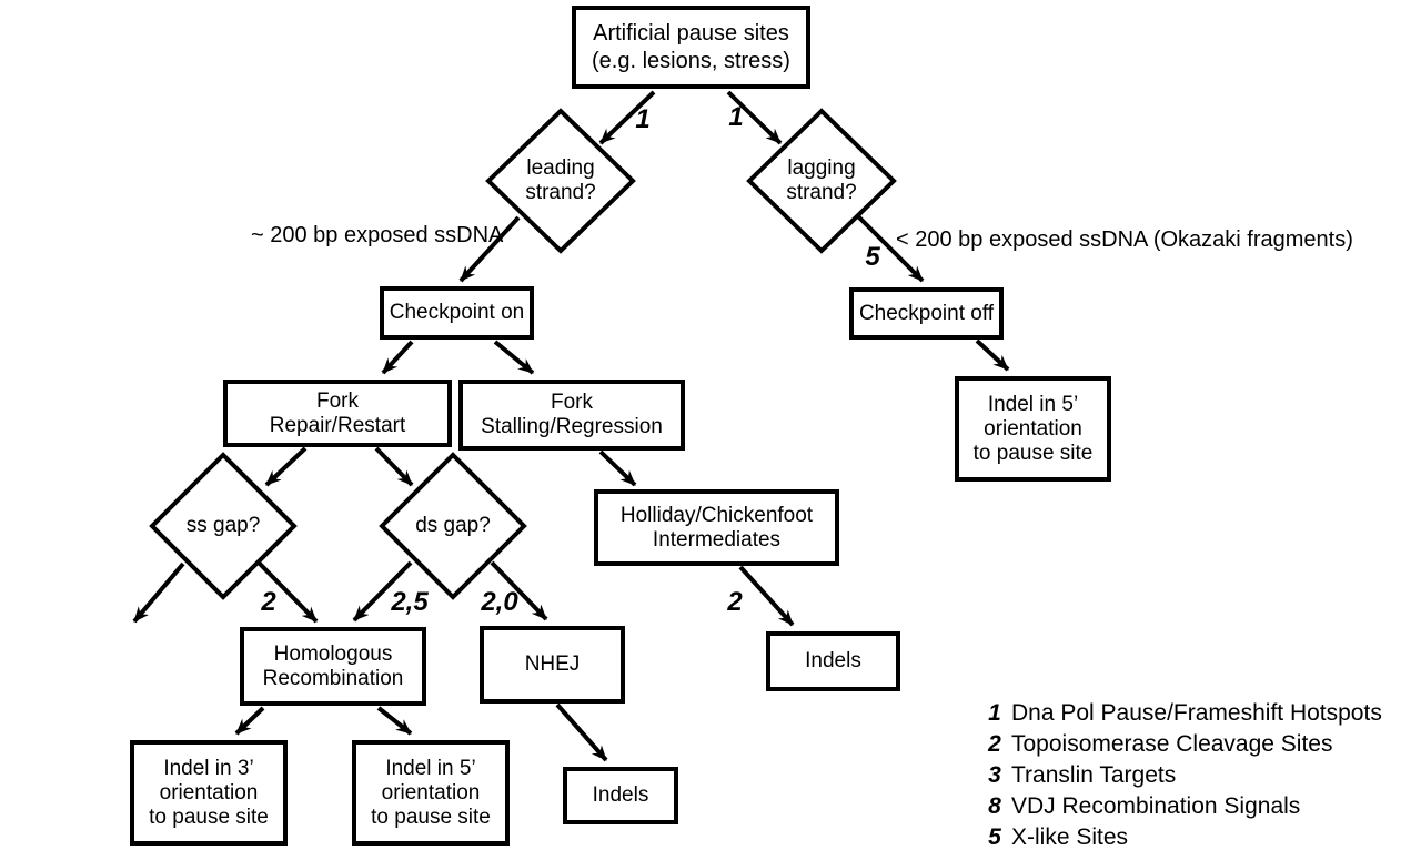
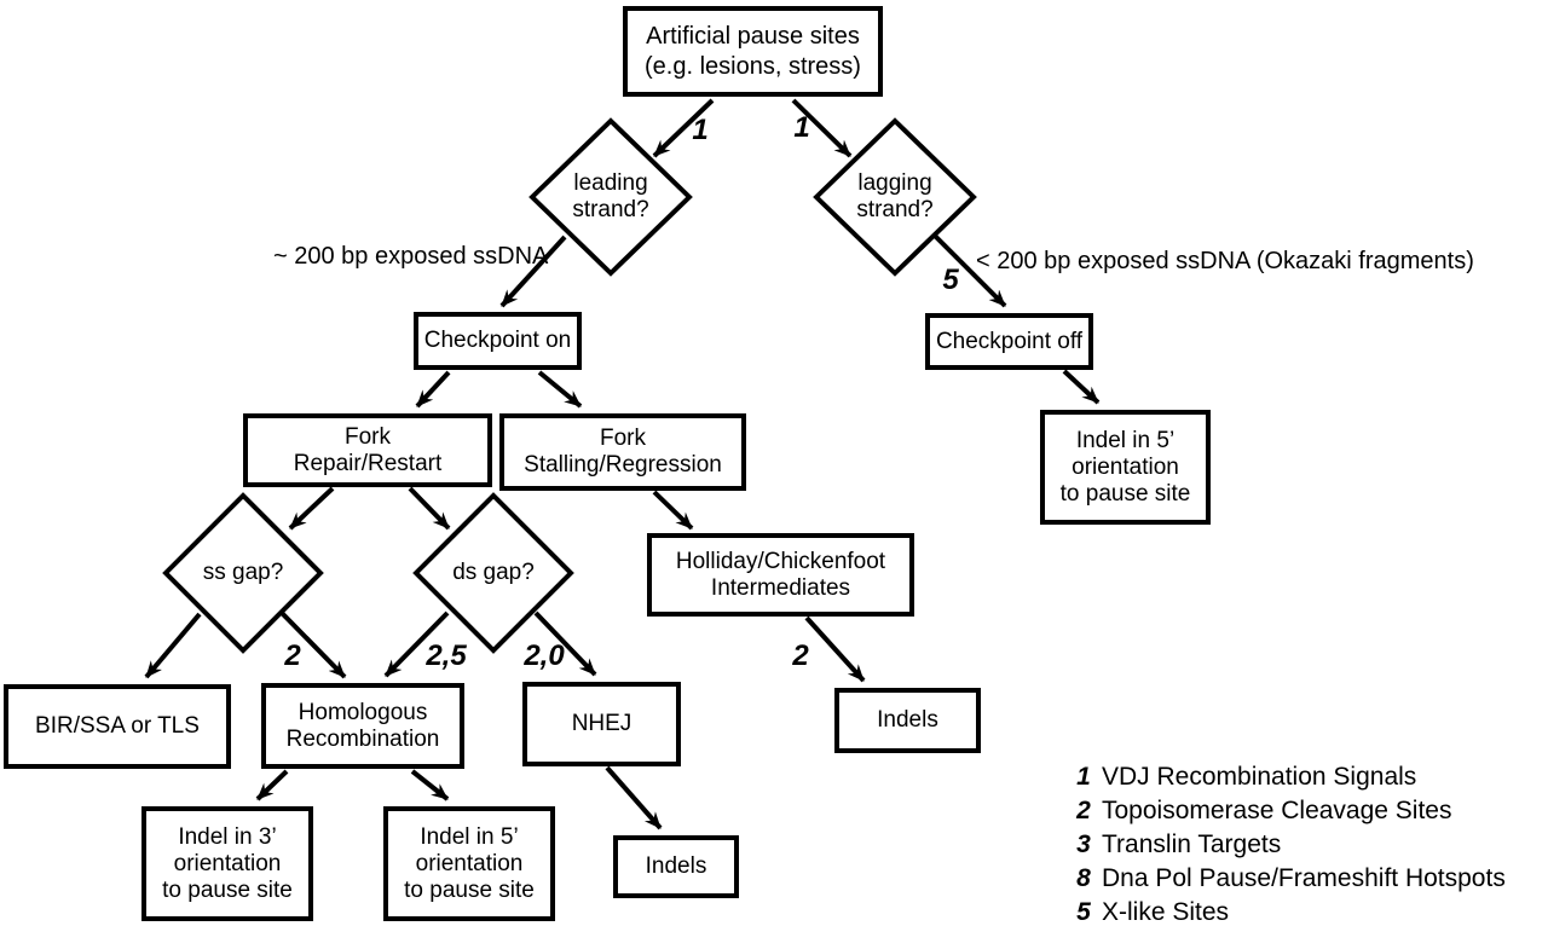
  Artificial pause sites
  (e.g. lesions, stress)
  Checkpoint on
  Checkpoint off
  Fork
  Repair/Restart
  Fork
  Stalling/Regression
  Indel in 5’
  orientation
  to pause site
  Holliday/Chickenfoot
  Intermediates
+ BIR/SSA or TLS
  Homologous
  Recombination
  NHEJ
  Indels
  Indel in 3’
  orientation
  to pause site
  Indel in 5’
  orientation
  to pause site
  Indels
  leading
  strand?
  lagging
  strand?
  ss gap?
  ds gap?
  1
  1
  5
  2
  2,5
  2,0
  2
  ~ 200 bp exposed ssDNA
  < 200 bp exposed ssDNA (Okazaki fragments)
  1
- Dna Pol Pause/Frameshift Hotspots
+ VDJ Recombination Signals
  2
  Topoisomerase Cleavage Sites
  3
  Translin Targets
  8
- VDJ Recombination Signals
+ Dna Pol Pause/Frameshift Hotspots
  5
  X-like Sites
